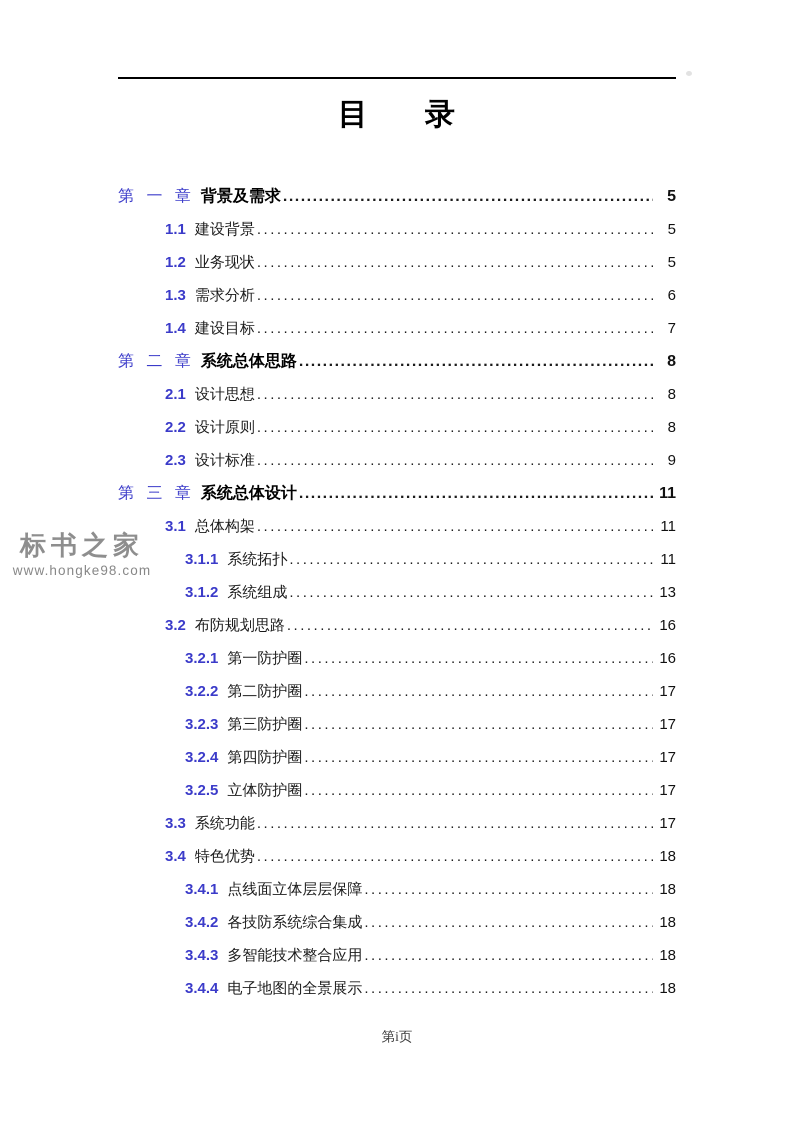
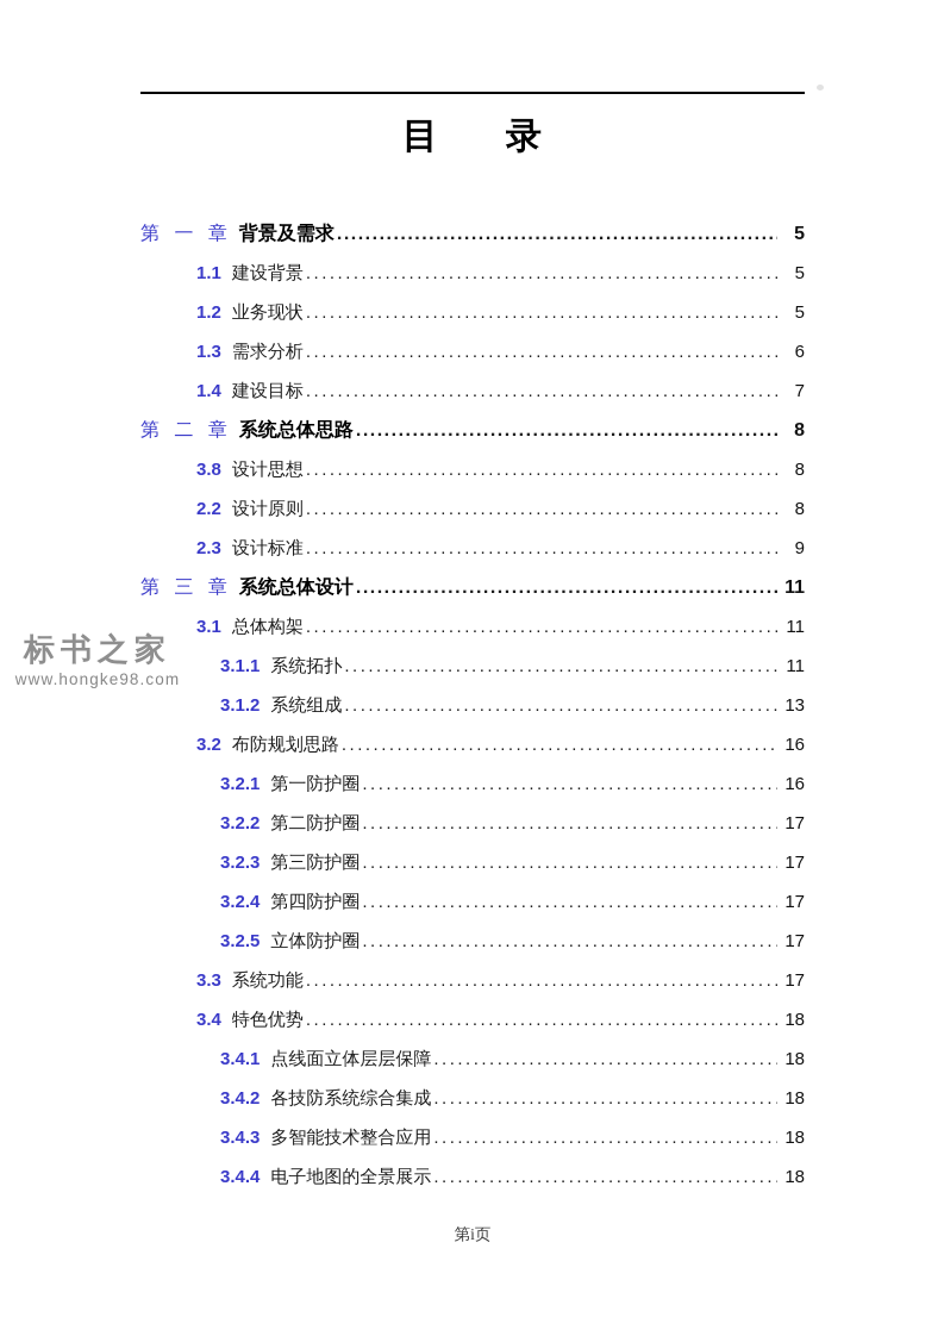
  目 录
  第 一 章
  背景及需求
  5
  1.1
  建设背景
  5
  1.2
  业务现状
  5
  1.3
  需求分析
  6
  1.4
  建设目标
  7
  第 二 章
  系统总体思路
  8
- 2.1
+ 3.8
  设计思想
  8
  2.2
  设计原则
  8
  2.3
  设计标准
  9
  第 三 章
  系统总体设计
  11
  3.1
  总体构架
  11
  3.1.1
  系统拓扑
  11
  3.1.2
  系统组成
  13
  3.2
  布防规划思路
  16
  3.2.1
  第一防护圈
  16
  3.2.2
  第二防护圈
  17
  3.2.3
  第三防护圈
  17
  3.2.4
  第四防护圈
  17
  3.2.5
  立体防护圈
  17
  3.3
  系统功能
  17
  3.4
  特色优势
  18
  3.4.1
  点线面立体层层保障
  18
  3.4.2
  各技防系统综合集成
  18
  3.4.3
  多智能技术整合应用
  18
  3.4.4
  电子地图的全景展示
  18
  标书之家
  www.hongke98.com
  第i页
